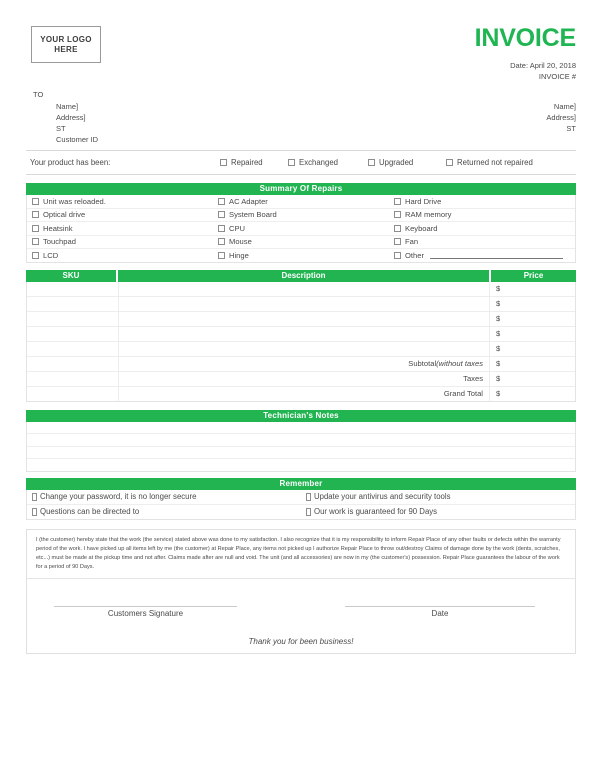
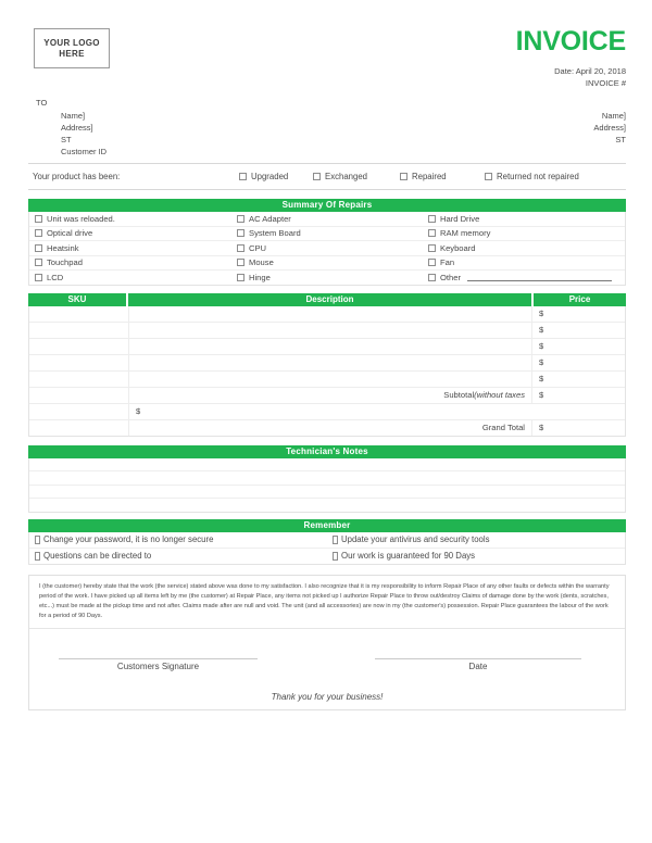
  YOUR LOGO
  HERE
  INVOICE
  Date: April 20, 2018
  INVOICE #
  TO
  Name]
  Address]
  ST
  Customer ID
  Name]
  Address]
  ST
  Your product has been:
- Repaired
+ Upgraded
  Exchanged
- Upgraded
+ Repaired
  Returned not repaired
  Summary Of Repairs
  Unit was reloaded.
  AC Adapter
  Hard Drive
  Optical drive
  System Board
  RAM memory
  Heatsink
  CPU
  Keyboard
  Touchpad
  Mouse
  Fan
  LCD
  Hinge
  Other
  SKU
  Description
  Price
  $
  $
  $
  $
  $
  Subtotal
  (without taxes
  $
- Taxes
  $
  Grand Total
  $
  Technician's Notes
  Remember
  Change your password, it is no longer secure
  Update your antivirus and security tools
  Questions can be directed to
  Our work is guaranteed for 90 Days
  Customers Signature
  Date
- Thank you for been business!
+ Thank you for your business!
